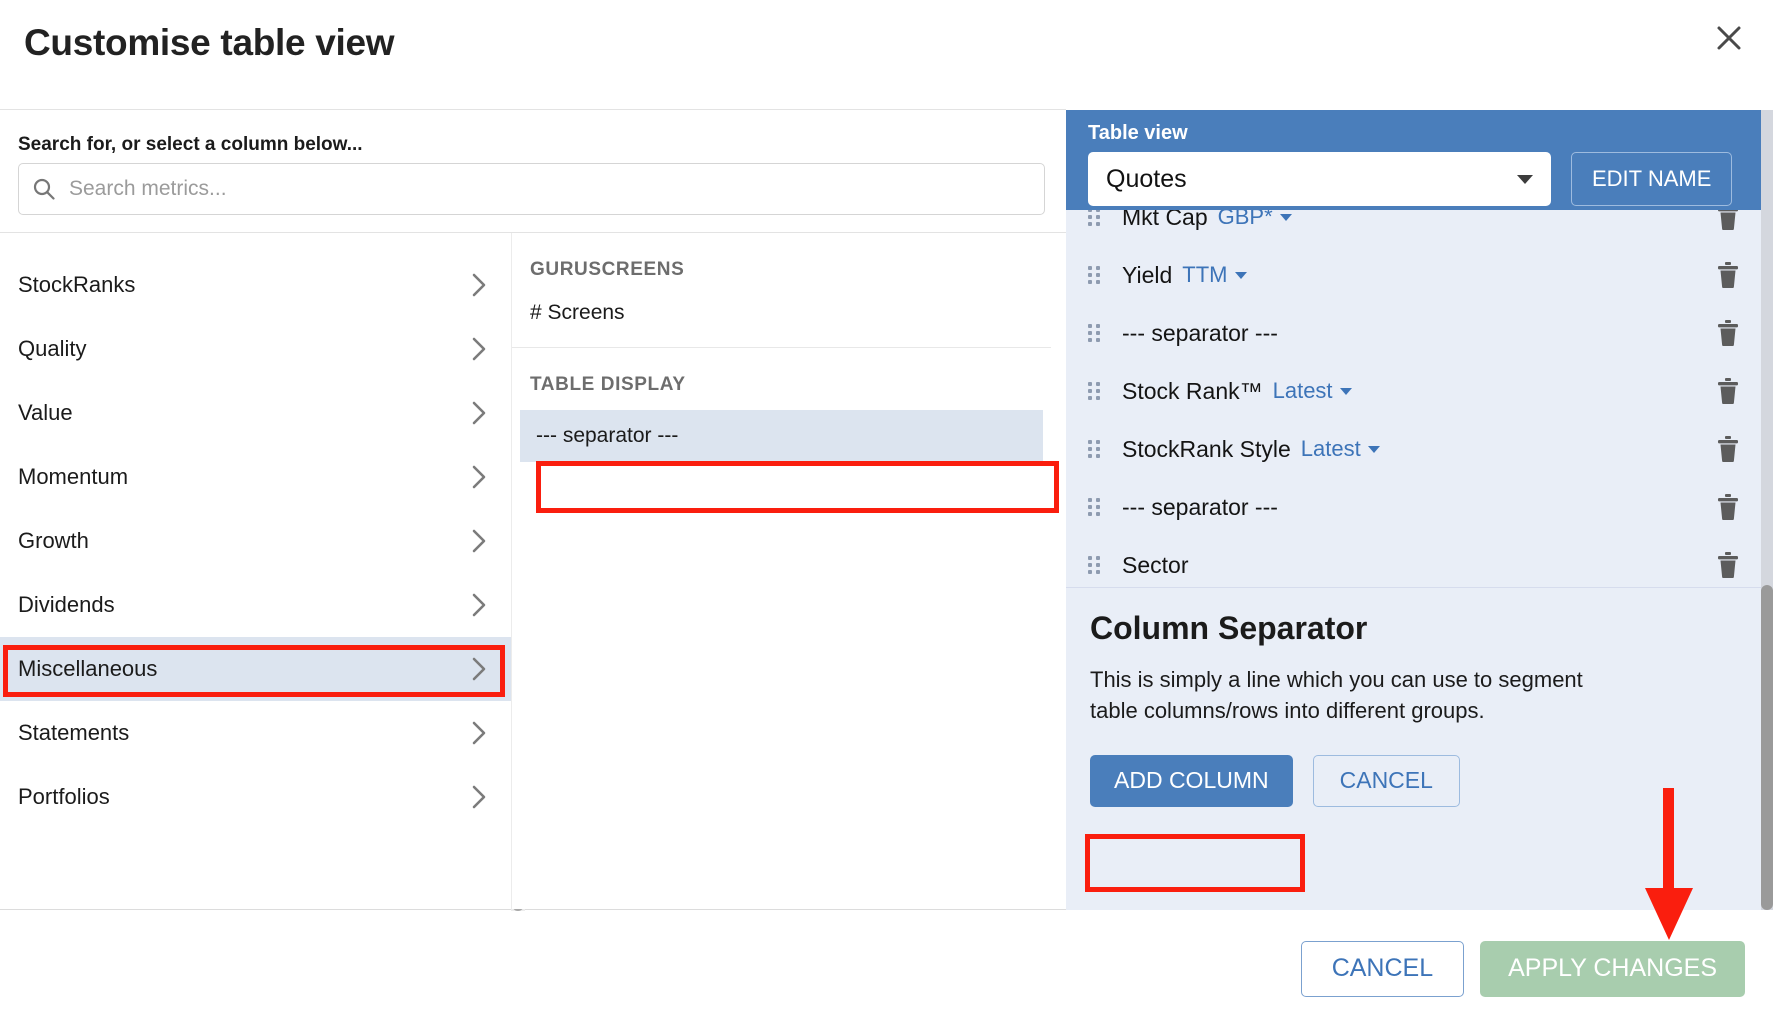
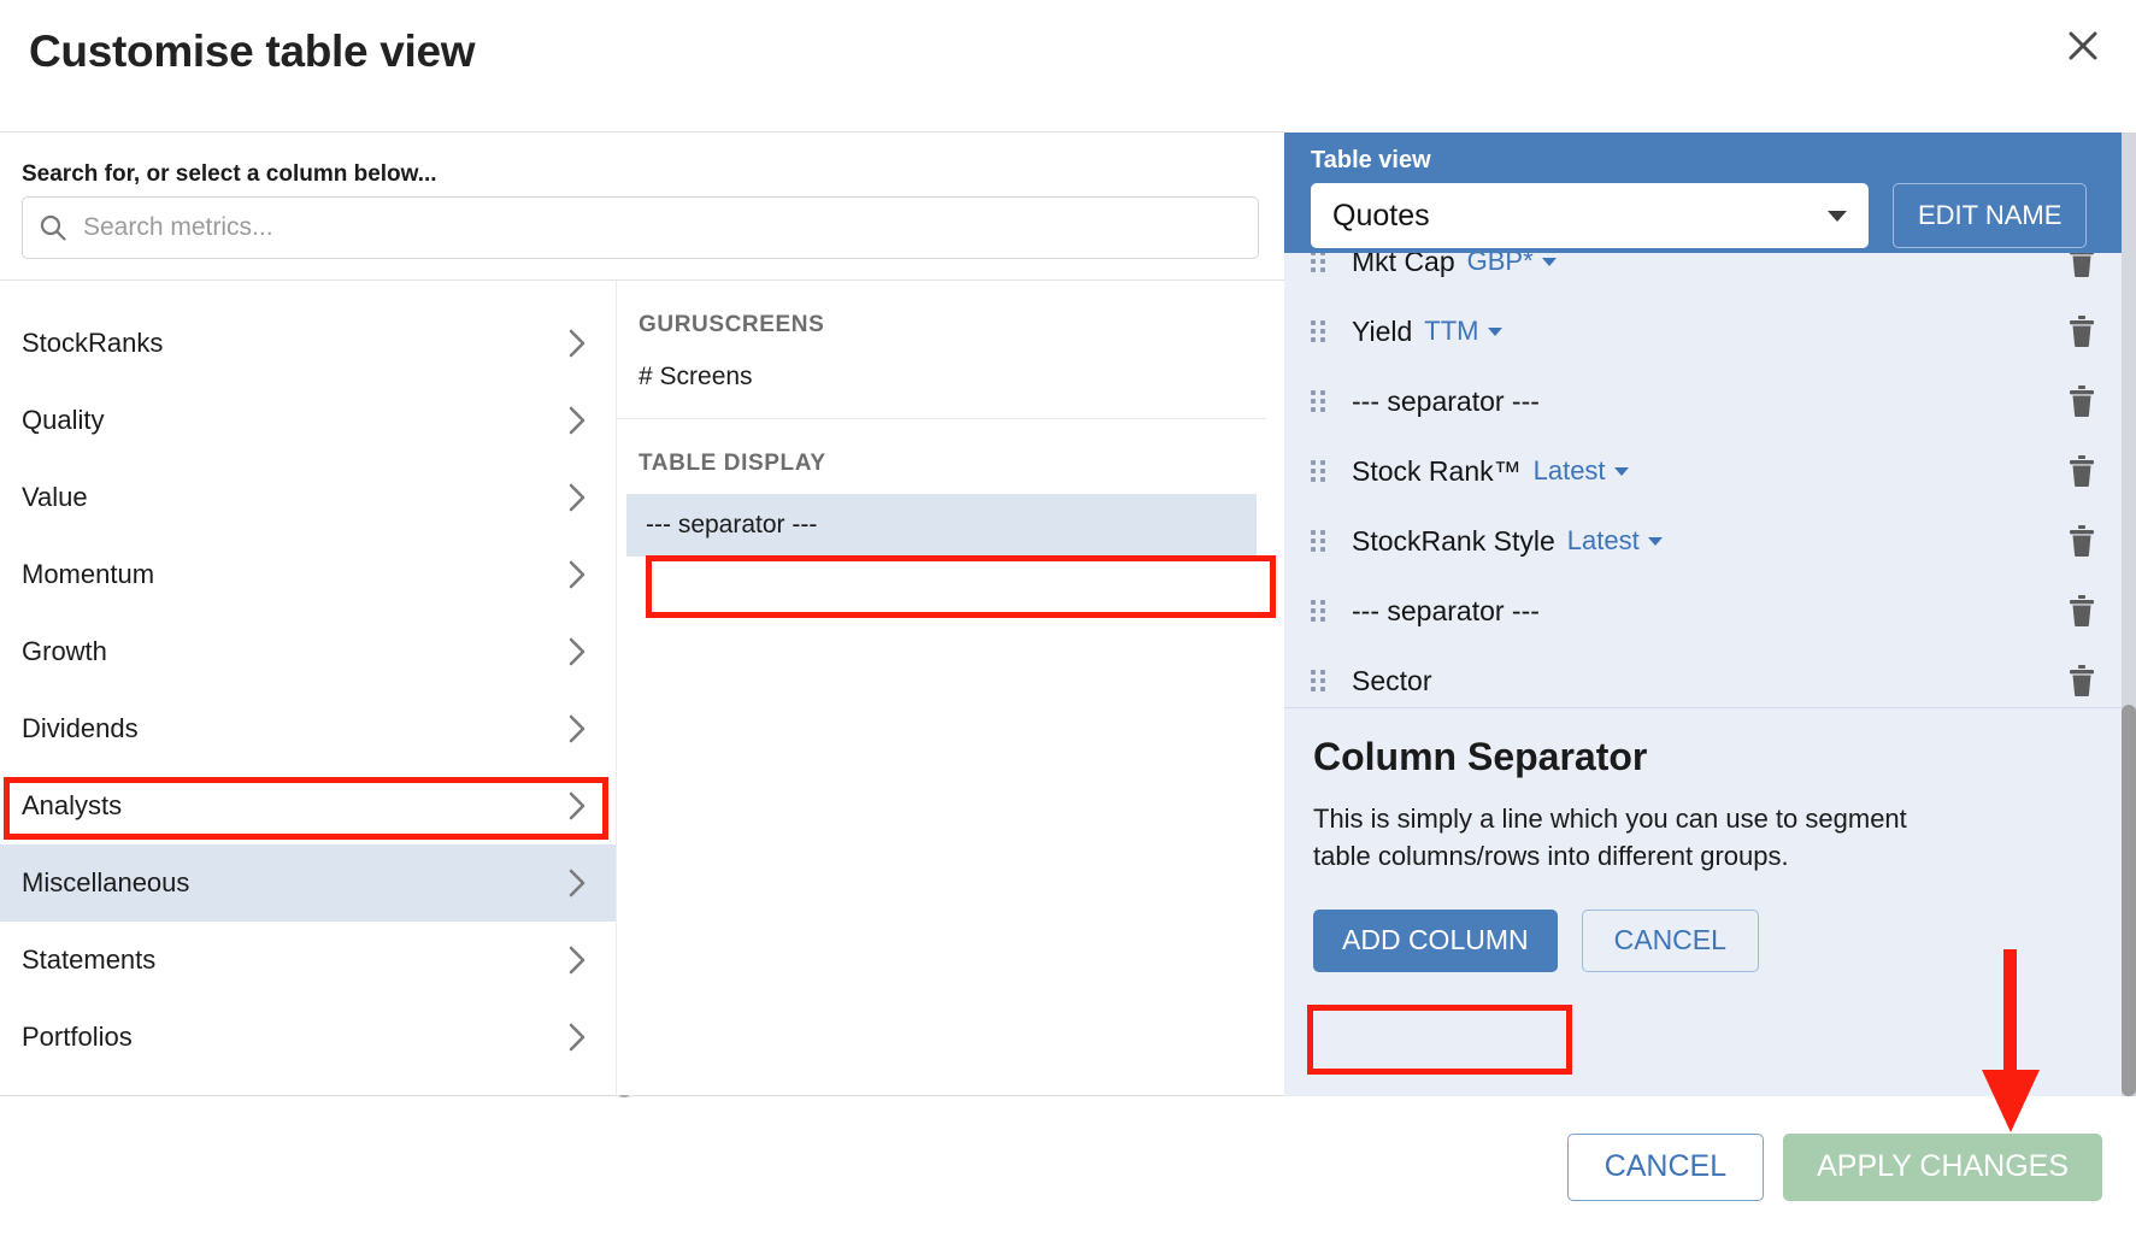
  Customise table view
  Search for, or select a column below...
  Search metrics...
  StockRanks
  Quality
  Value
  Momentum
  Growth
  Dividends
+ Analysts
  Miscellaneous
  Statements
  Portfolios
  GURUSCREENS
  # Screens
  TABLE DISPLAY
  --- separator ---
  Table view
  Quotes
  EDIT NAME
  Mkt Cap
  GBP*
  Yield
  TTM
  --- separator ---
  Stock Rank™
  Latest
  StockRank Style
  Latest
  --- separator ---
  Sector
  Column Separator
  This is simply a line which you can use to segment table columns/rows into different groups.
  ADD COLUMN
  CANCEL
  CANCEL
  APPLY CHANGES
